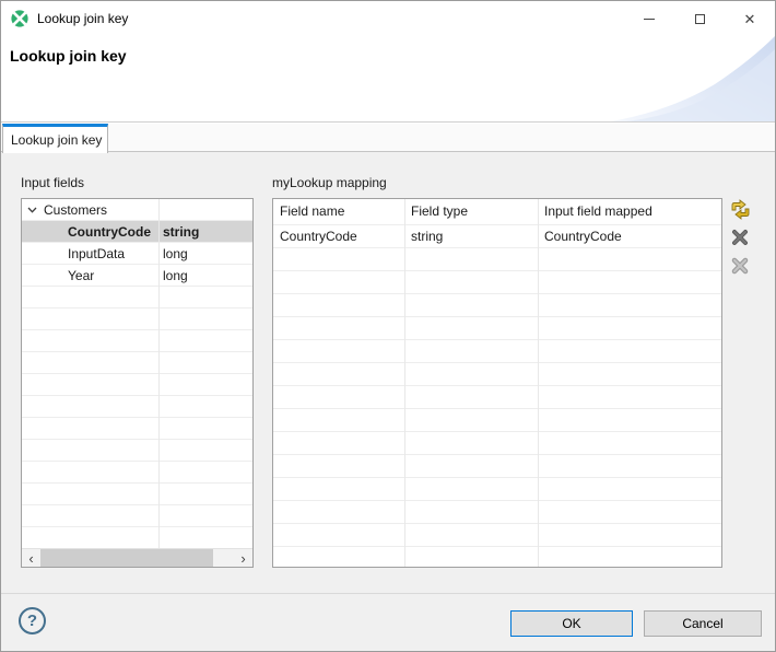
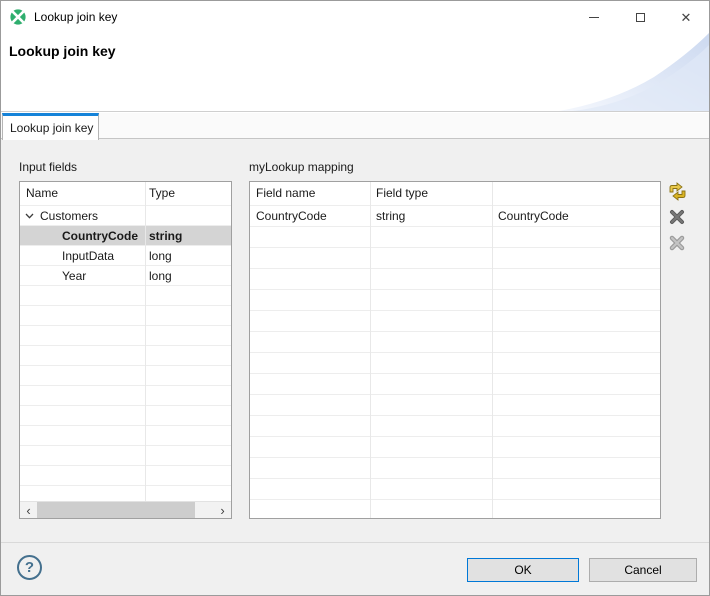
  Lookup join key
  ✕
  Lookup join key
  Lookup join key
  Input fields
  myLookup mapping
+ Name
+ Type
  Customers
  CountryCode
  string
  InputData
  long
  Year
  long
  ‹
  ›
  Field name
  Field type
- Input field mapped
  CountryCode
  string
  CountryCode
  ?
  OK
  Cancel
